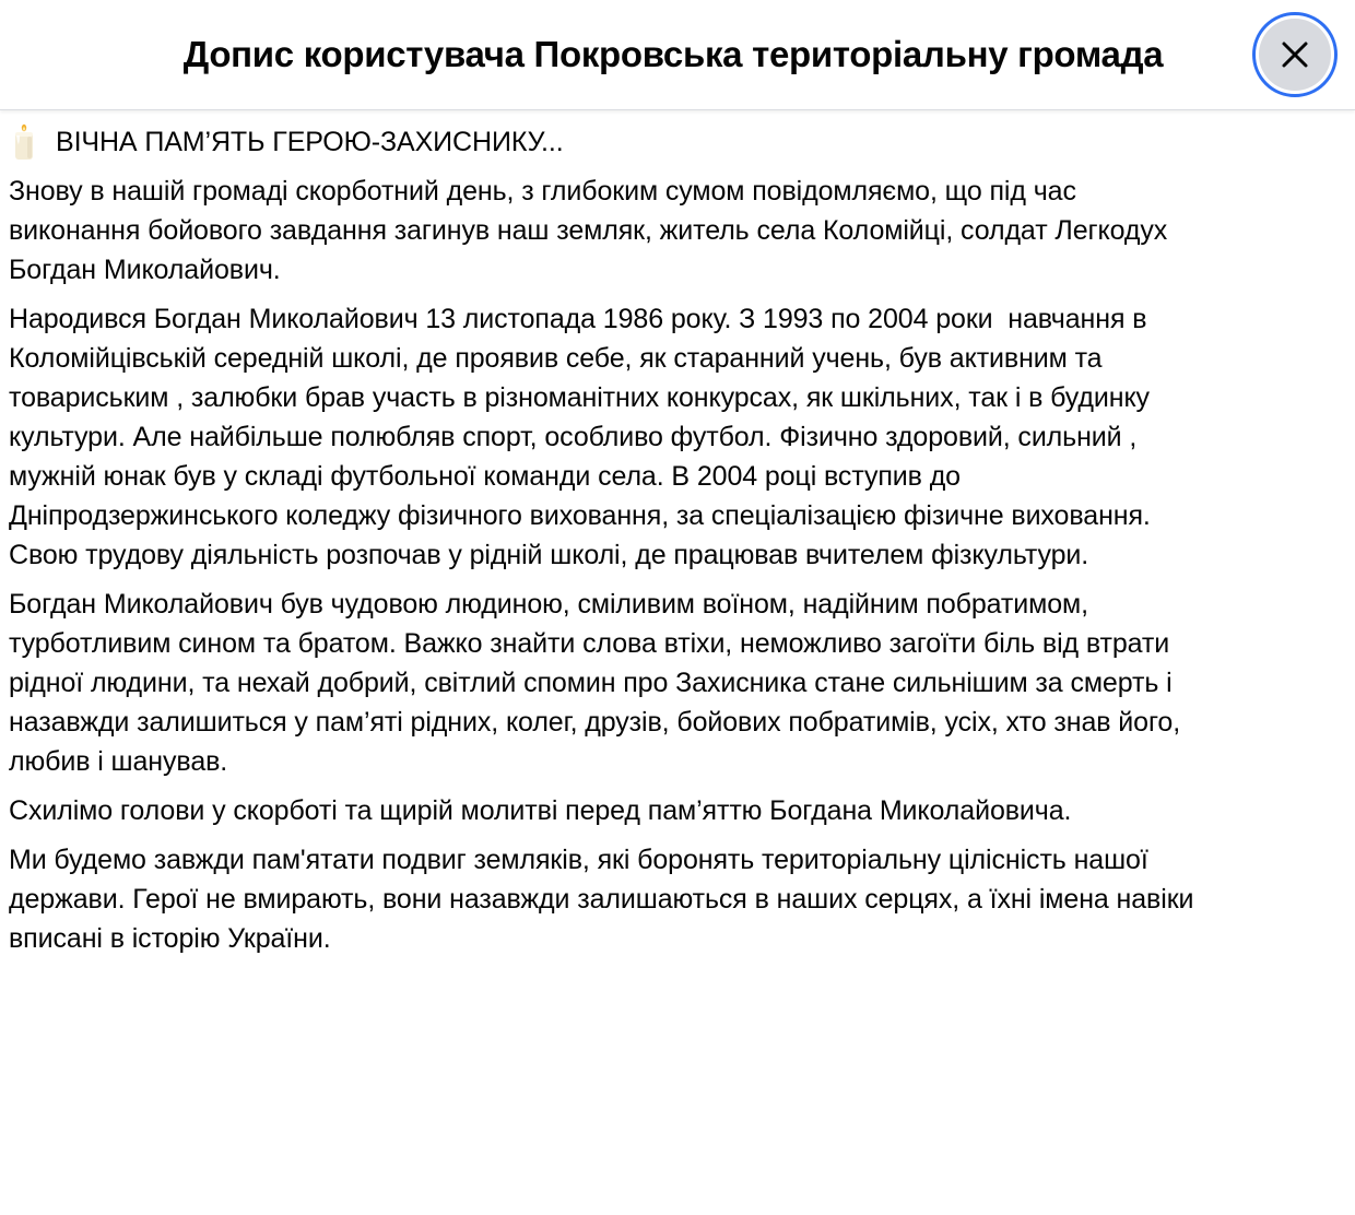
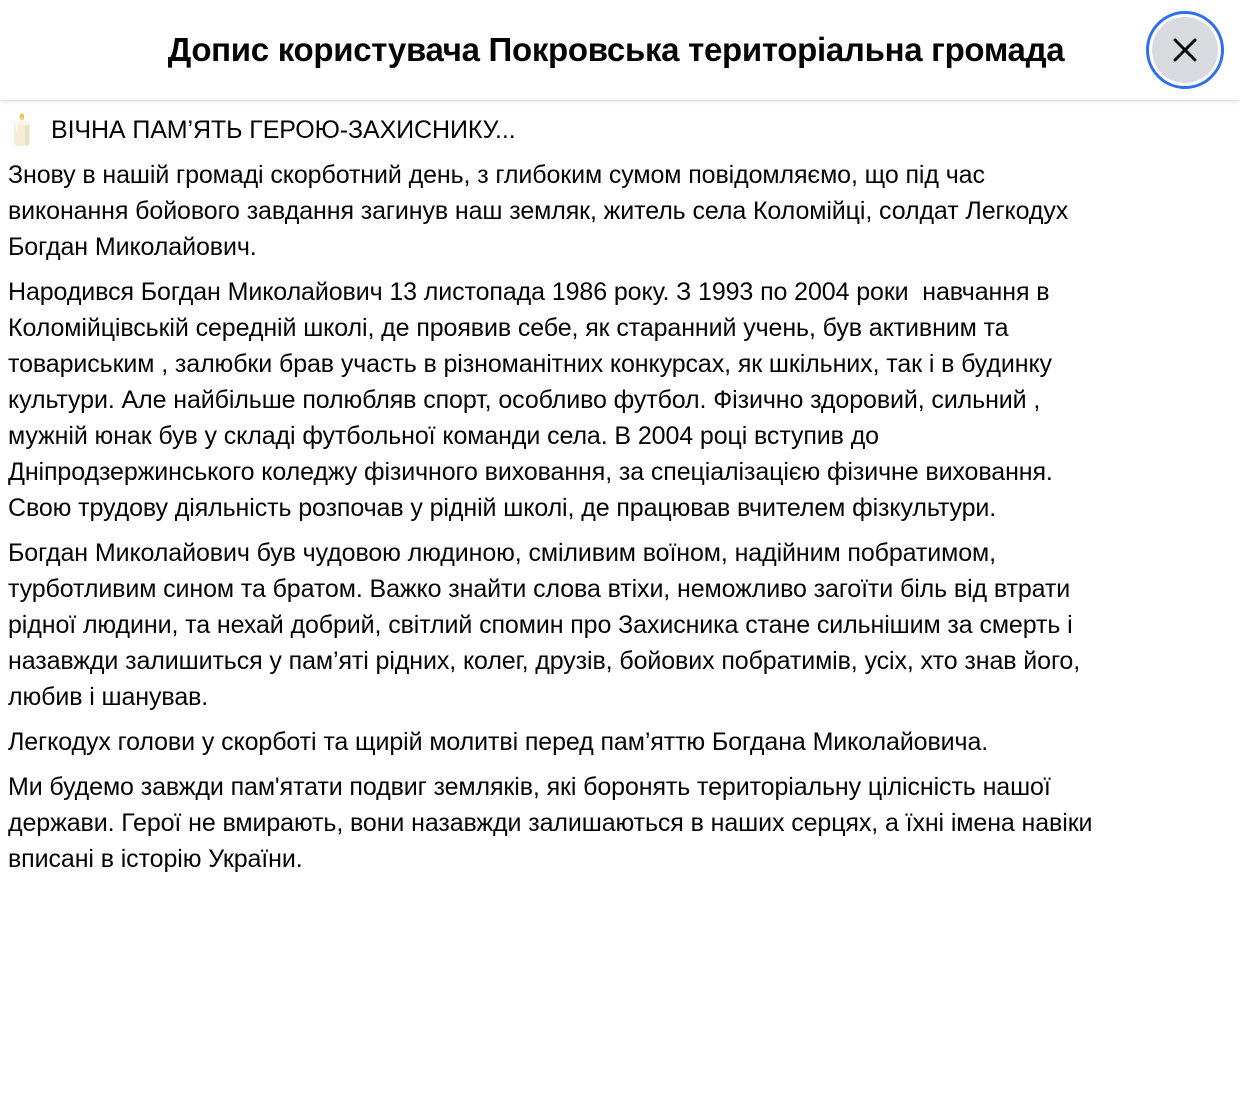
- Допис користувача Покровська територіальну громада
+ Допис користувача Покровська територіальна громада
  ВІЧНА ПАМ’ЯТЬ ГЕРОЮ-ЗАХИСНИКУ...
  Знову в нашій громаді скорботний день, з глибоким сумом повідомляємо, що під час
  виконання бойового завдання загинув наш земляк, житель села Коломійці, солдат Легкодух
  Богдан Миколайович.
  Народився Богдан Миколайович 13 листопада 1986 року. З 1993 по 2004 роки навчання в
  Коломійцівській середній школі, де проявив себе, як старанний учень, був активним та
  товариським , залюбки брав участь в різноманітних конкурсах, як шкільних, так і в будинку
  культури. Але найбільше полюбляв спорт, особливо футбол. Фізично здоровий, сильний ,
  мужній юнак був у складі футбольної команди села. В 2004 році вступив до
  Дніпродзержинського коледжу фізичного виховання, за спеціалізацією фізичне виховання.
  Свою трудову діяльність розпочав у рідній школі, де працював вчителем фізкультури.
  Богдан Миколайович був чудовою людиною, сміливим воїном, надійним побратимом,
  турботливим сином та братом. Важко знайти слова втіхи, неможливо загоїти біль від втрати
  рідної людини, та нехай добрий, світлий спомин про Захисника стане сильнішим за смерть і
  назавжди залишиться у пам’яті рідних, колег, друзів, бойових побратимів, усіх, хто знав його,
  любив і шанував.
- Схилімо голови у скорботі та щирій молитві перед пам’яттю Богдана Миколайовича.
+ Легкодух голови у скорботі та щирій молитві перед пам’яттю Богдана Миколайовича.
  Ми будемо завжди пам'ятати подвиг земляків, які боронять територіальну цілісність нашої
  держави. Герої не вмирають, вони назавжди залишаються в наших серцях, а їхні імена навіки
  вписані в історію України.
